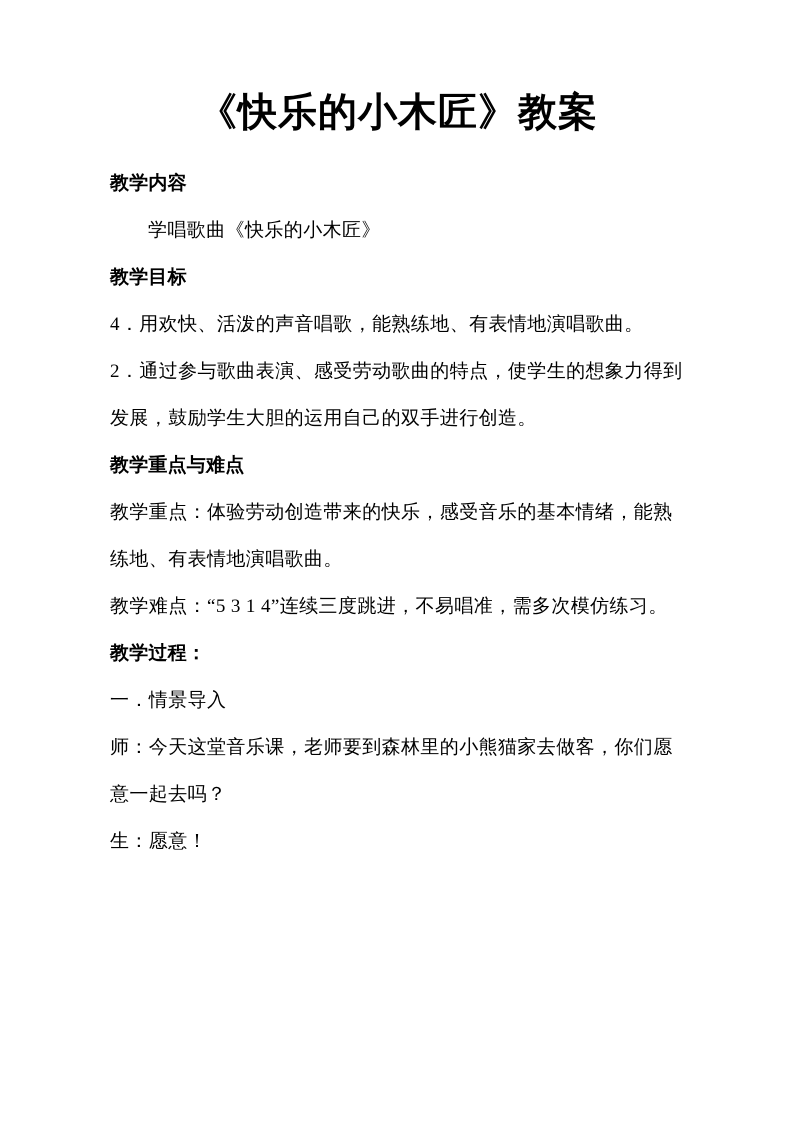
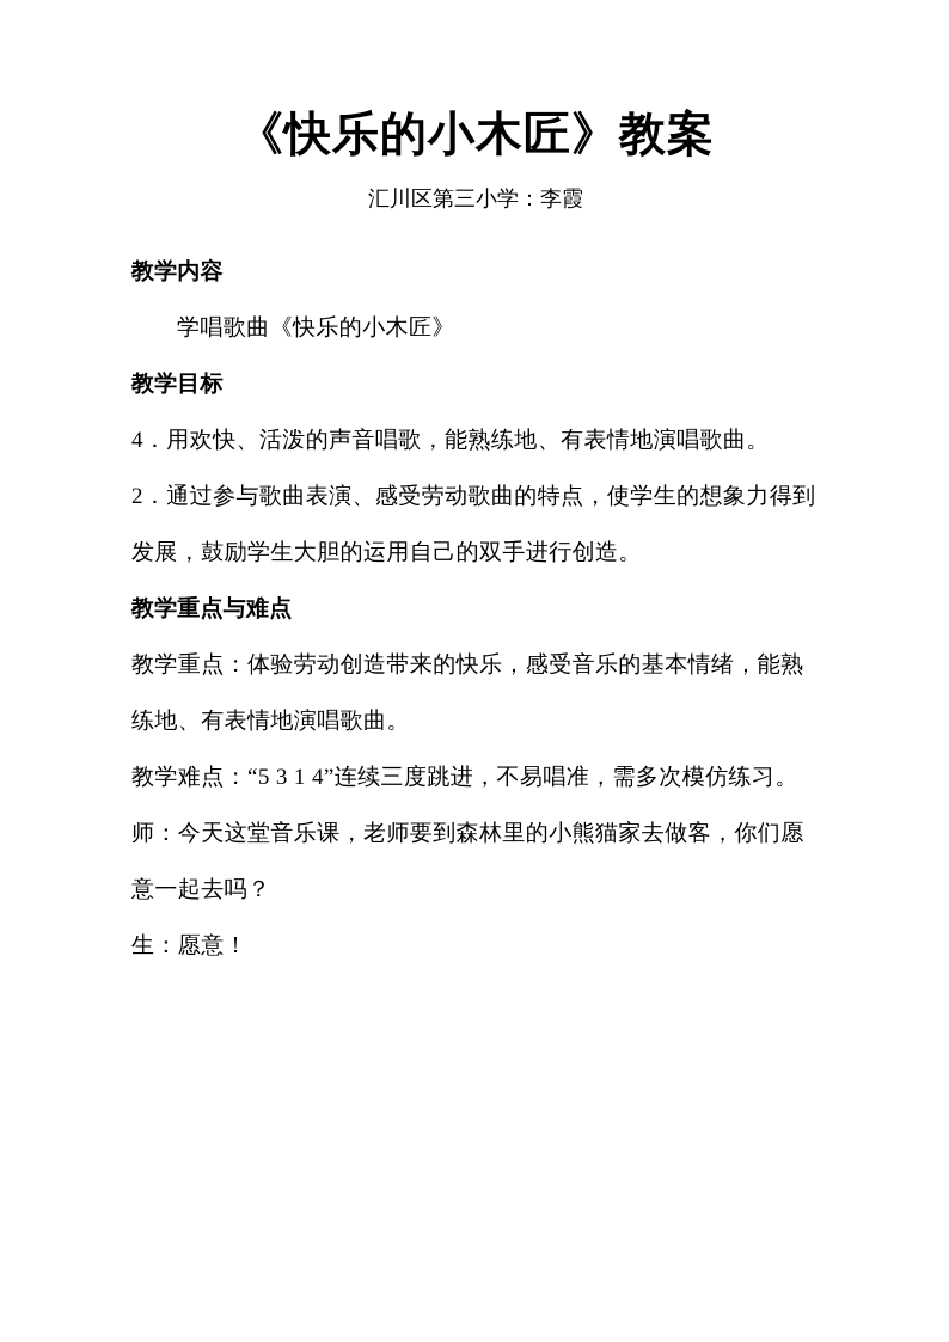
  《快乐的小木匠》教案
+ 汇川区第三小学：李霞
  教学内容
  学唱歌曲《快乐的小木匠》
  教学目标
  4．用欢快、活泼的声音唱歌，能熟练地、有表情地演唱歌曲。
  2．通过参与歌曲表演、感受劳动歌曲的特点，使学生的想象力得到发展，鼓励学生大胆的运用自己的双手进行创造。
  教学重点与难点
  教学重点：体验劳动创造带来的快乐，感受音乐的基本情绪，能熟练地、有表情地演唱歌曲。
  教学难点：“5 3 1 4”连续三度跳进，不易唱准，需多次模仿练习。
- 教学过程：
- 一．情景导入
  师：今天这堂音乐课，老师要到森林里的小熊猫家去做客，你们愿意一起去吗？
  生：愿意！
